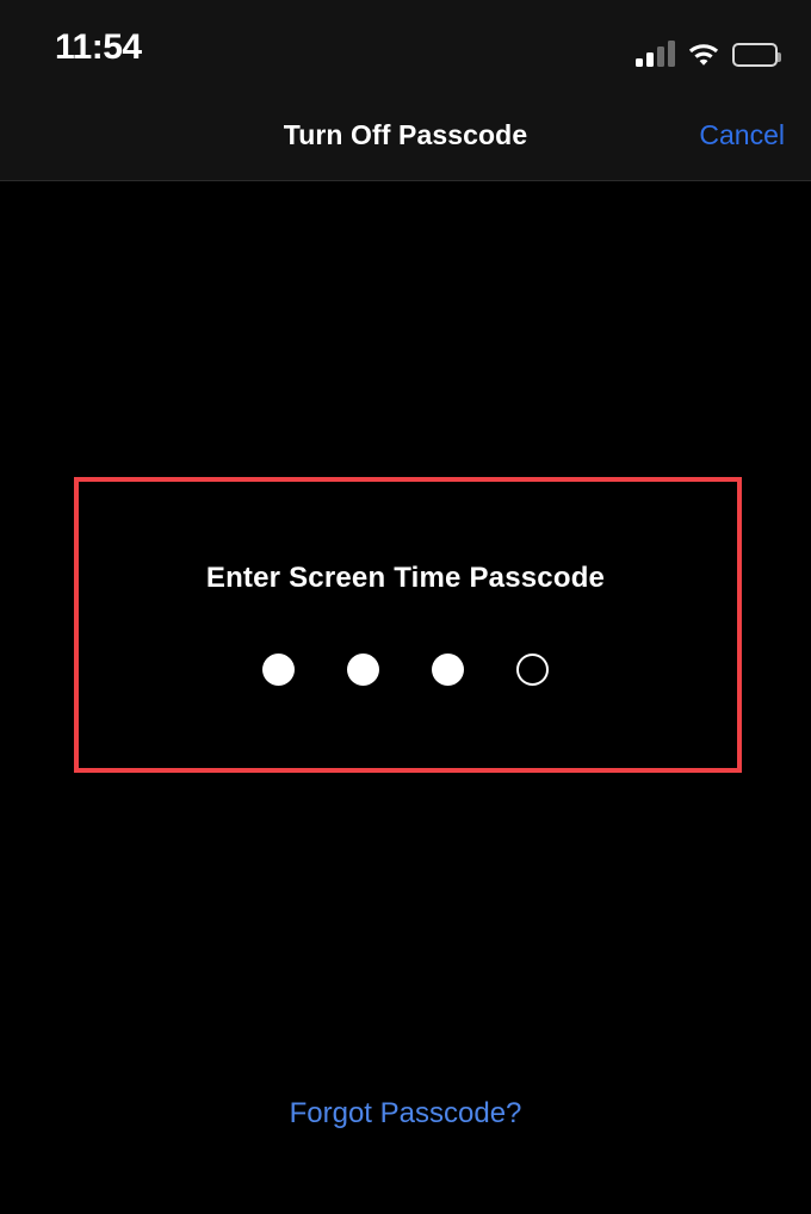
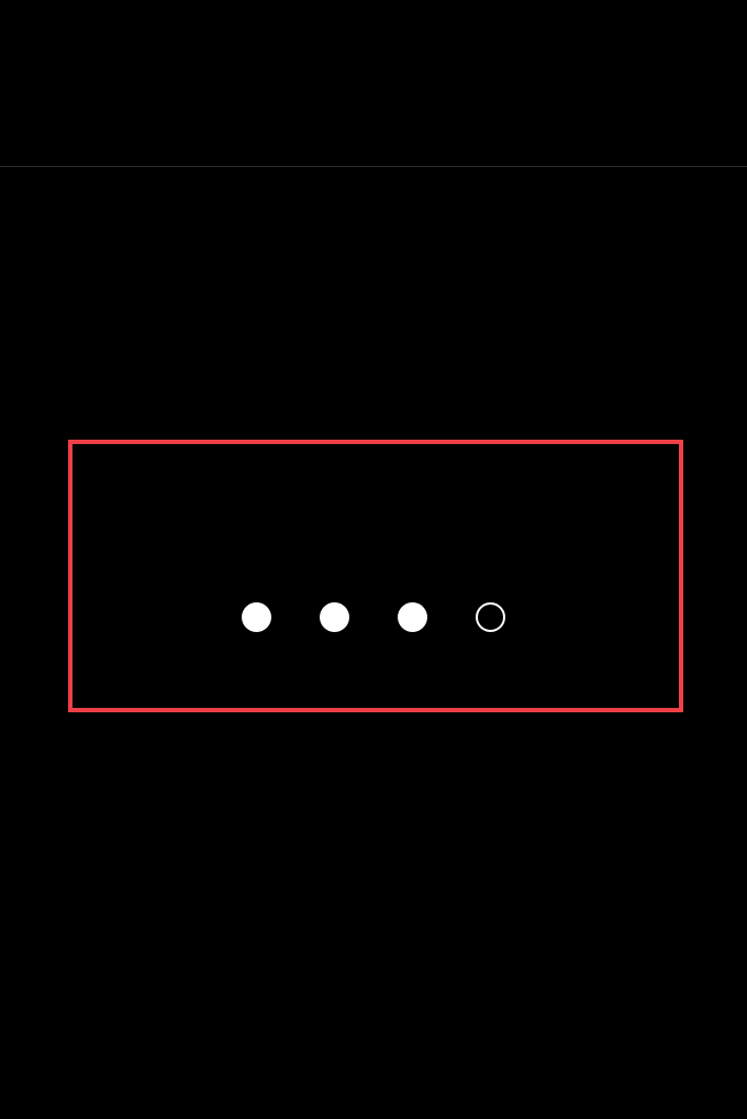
- 11:54
- Turn Off Passcode
- Cancel
- Enter Screen Time Passcode
- Forgot Passcode?
